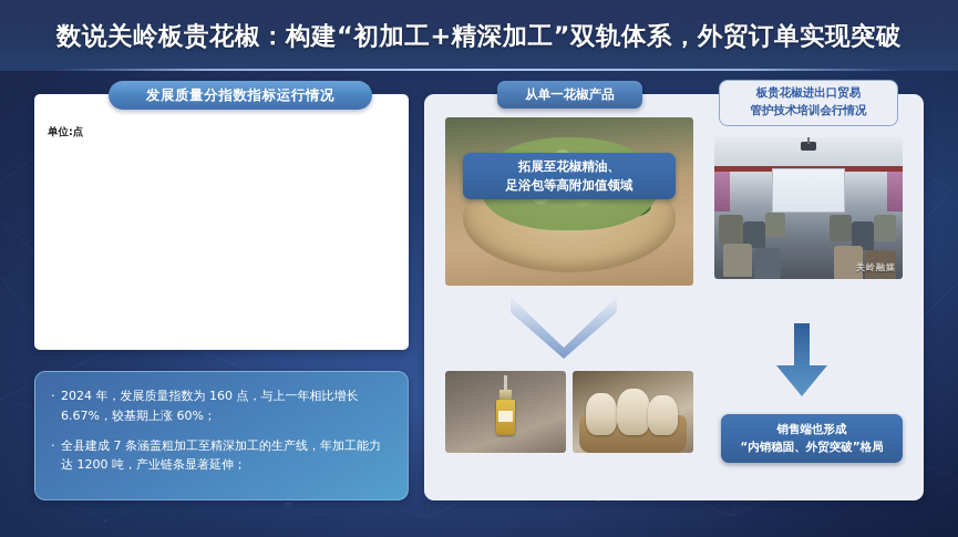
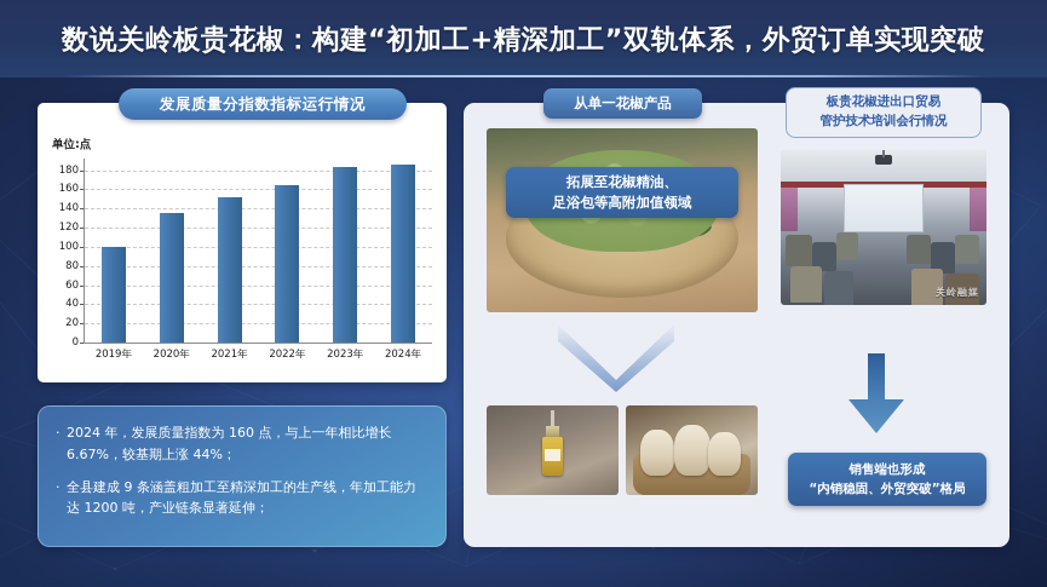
  数说关岭板贵花椒：构建“初加工+精深加工”双轨体系，外贸订单实现突破
  发展质量分指数指标运行情况
  单位:点
+ 0
+ 20
+ 40
+ 60
+ 80
+ 100
+ 120
+ 140
+ 160
+ 180
+ 2019年
+ 2020年
+ 2021年
+ 2022年
+ 2023年
+ 2024年
  ·
- 2024 年，发展质量指数为 160 点，与上一年相比增长 6.67%，较基期上涨 60%；
+ 2024 年，发展质量指数为 160 点，与上一年相比增长 6.67%，较基期上涨 44%；
  ·
- 全县建成 7 条涵盖粗加工至精深加工的生产线，年加工能力达 1200 吨，产业链条显著延伸；
+ 全县建成 9 条涵盖粗加工至精深加工的生产线，年加工能力达 1200 吨，产业链条显著延伸；
  从单一花椒产品
  拓展至花椒精油、
  足浴包等高附加值领域
  板贵花椒进出口贸易
  管护技术培训会行情况
  关岭融媒
  销售端也形成
  “内销稳固、外贸突破”格局
